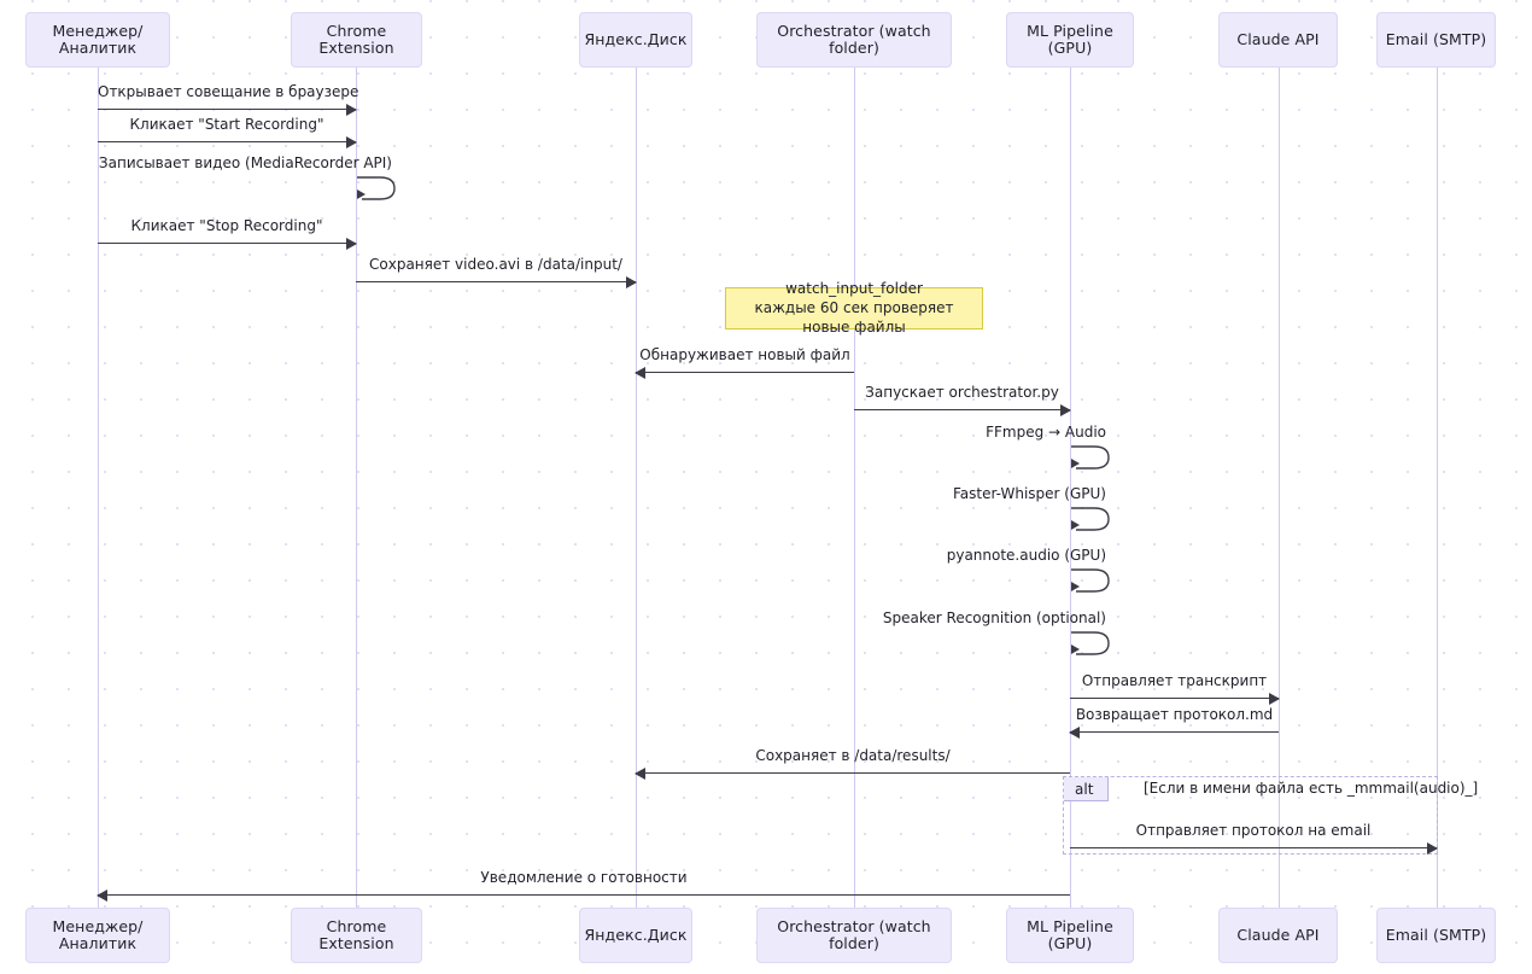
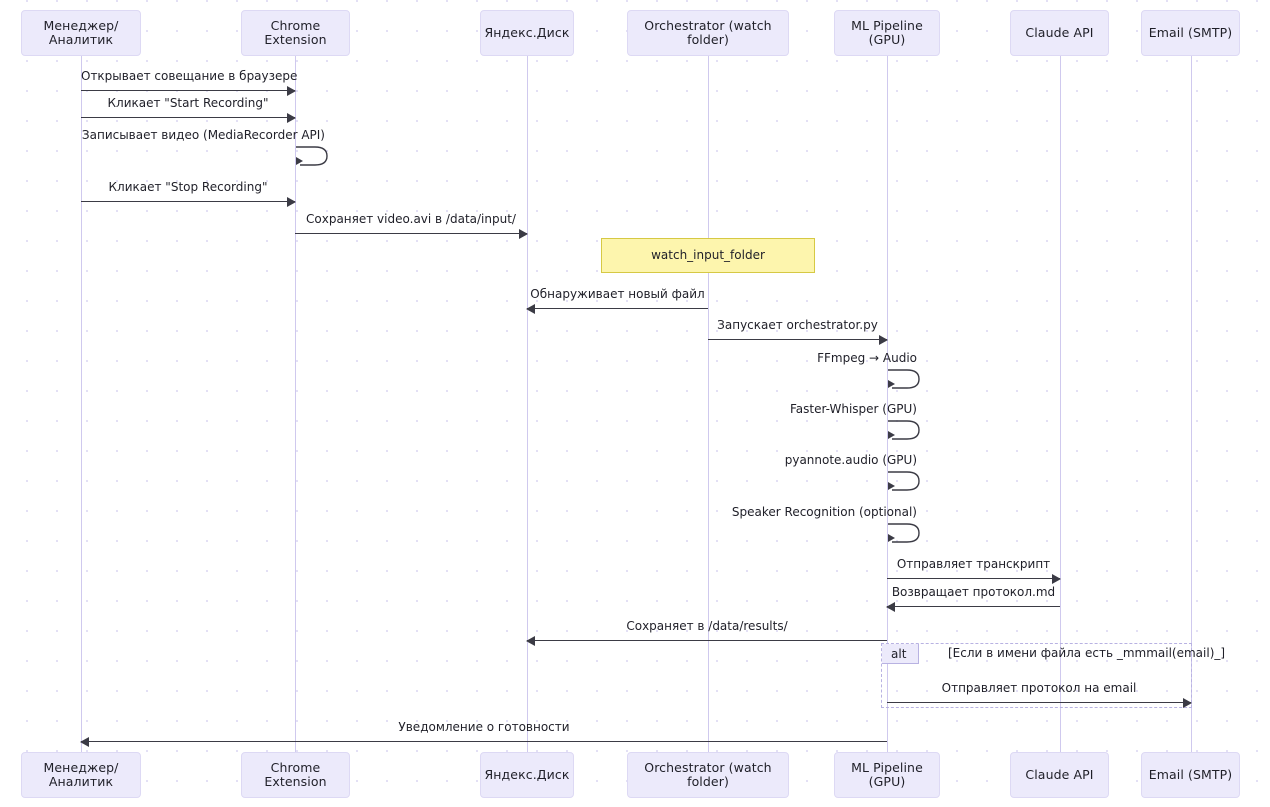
  Менеджер/Аналитик
  Chrome Extension
  Яндекс.Диск
  Orchestrator (watch folder)
  ML Pipeline (GPU)
  Claude API
  Email (SMTP)
  Открывает совещание в браузере
  Кликает "Start Recording"
  Записывает видео (MediaRecorder API)
  Кликает "Stop Recording"
  Сохраняет video.avi в /data/input/
  watch_input_folder
- каждые 60 сек проверяет новые файлы
  Обнаруживает новый файл
  Запускает orchestrator.py
  FFmpeg → Audio
  Faster-Whisper (GPU)
  pyannote.audio (GPU)
  Speaker Recognition (optional)
  Отправляет транскрипт
  Возвращает протокол.md
  Сохраняет в /data/results/
  alt
- [Если в имени файла есть _mmmail(audio)_]
+ [Если в имени файла есть _mmmail(email)_]
  Отправляет протокол на email
  Уведомление о готовности
  Менеджер/Аналитик
  Chrome Extension
  Яндекс.Диск
  Orchestrator (watch folder)
  ML Pipeline (GPU)
  Claude API
  Email (SMTP)
